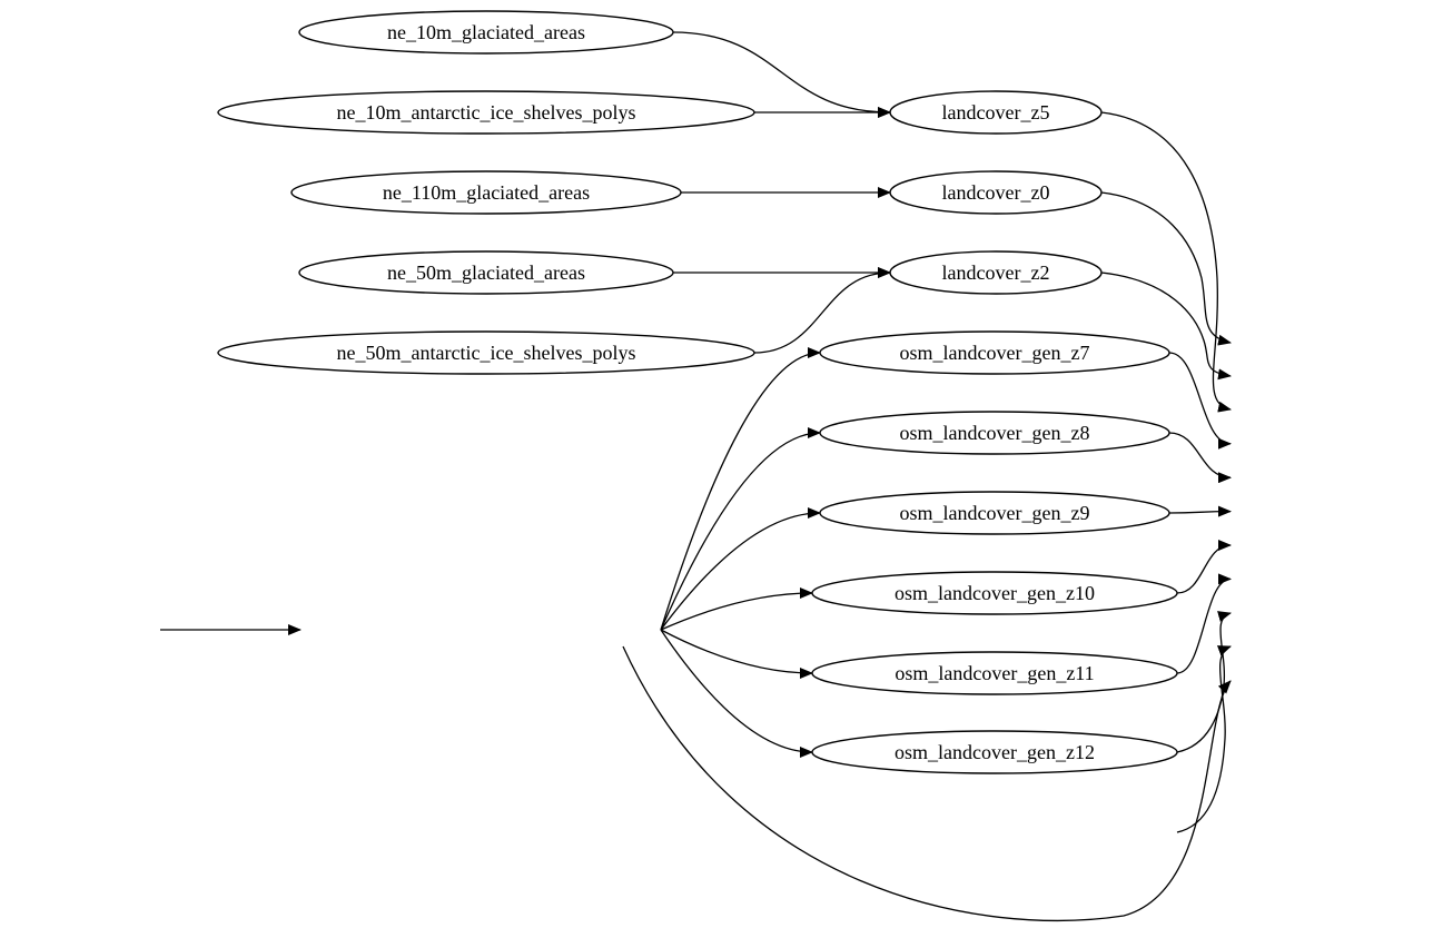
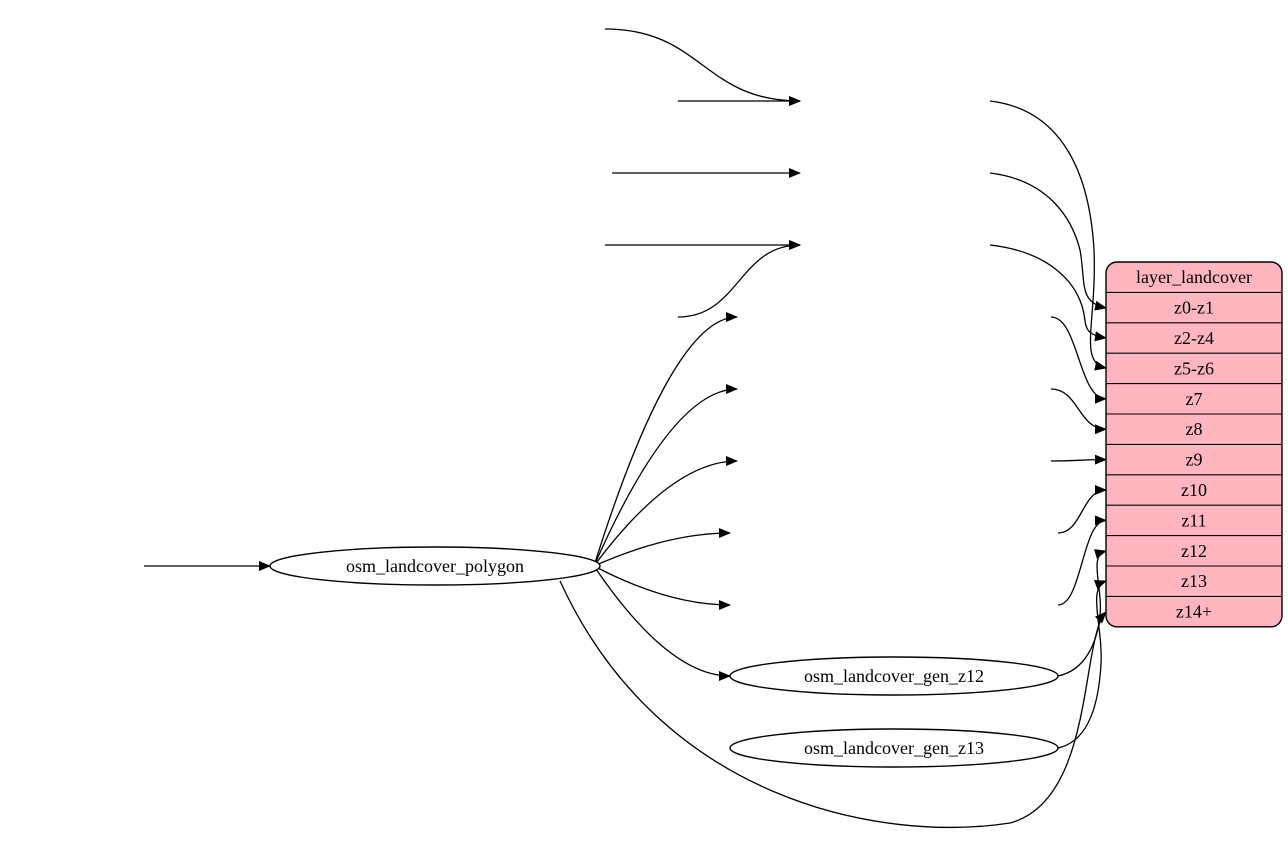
- ne_10m_glaciated_areas
- ne_10m_antarctic_ice_shelves_polys
- ne_110m_glaciated_areas
- ne_50m_glaciated_areas
- ne_50m_antarctic_ice_shelves_polys
- landcover_z5
- landcover_z0
- landcover_z2
- osm_landcover_gen_z7
- osm_landcover_gen_z8
- osm_landcover_gen_z9
- osm_landcover_gen_z10
- osm_landcover_gen_z11
  osm_landcover_gen_z12
+ osm_landcover_gen_z13
+ osm_landcover_polygon
+ layer_landcover
+ z0-z1
+ z2-z4
+ z5-z6
+ z7
+ z8
+ z9
+ z10
+ z11
+ z12
+ z13
+ z14+
